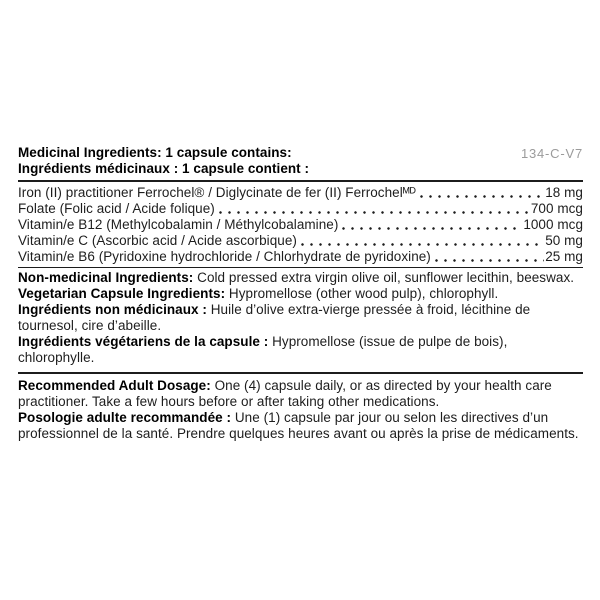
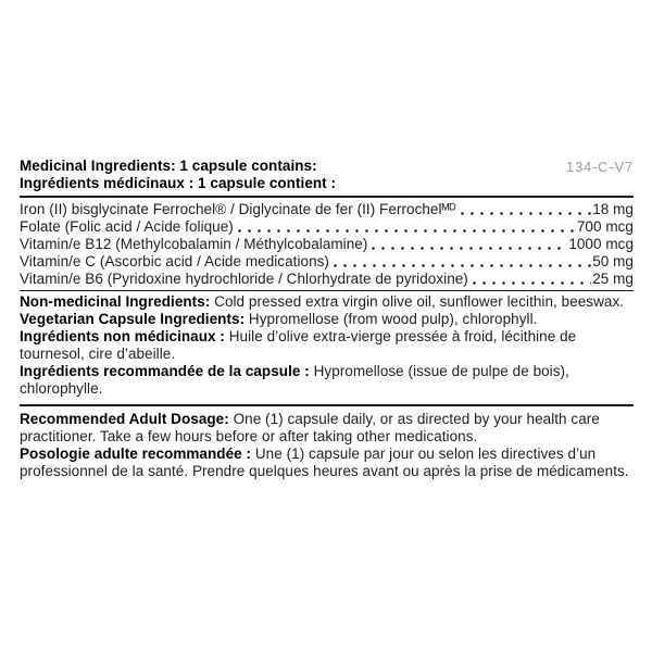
  Medicinal Ingredients: 1 capsule contains:
  Ingrédients médicinaux : 1 capsule contient :
  134-C-V7
- Iron (II) practitioner Ferrochel® / Diglycinate de fer (II) Ferrochelᴹᴰ
+ Iron (II) bisglycinate Ferrochel® / Diglycinate de fer (II) Ferrochelᴹᴰ
  18 mg
  Folate (Folic acid / Acide folique)
  700 mcg
  Vitamin/e B12 (Methylcobalamin / Méthylcobalamine)
  1000 mcg
- Vitamin/e C (Ascorbic acid / Acide ascorbique)
+ Vitamin/e C (Ascorbic acid / Acide medications)
  50 mg
  Vitamin/e B6 (Pyridoxine hydrochloride / Chlorhydrate de pyridoxine)
  25 mg
  Non-medicinal Ingredients: Cold pressed extra virgin olive oil, sunflower lecithin, beeswax.
- Vegetarian Capsule Ingredients: Hypromellose (other wood pulp), chlorophyll.
+ Vegetarian Capsule Ingredients: Hypromellose (from wood pulp), chlorophyll.
  Ingrédients non médicinaux : Huile d’olive extra-vierge pressée à froid, lécithine de tournesol, cire d’abeille.
- Ingrédients végétariens de la capsule : Hypromellose (issue de pulpe de bois), chlorophylle.
+ Ingrédients recommandée de la capsule : Hypromellose (issue de pulpe de bois), chlorophylle.
- Recommended Adult Dosage: One (4) capsule daily, or as directed by your health care practitioner. Take a few hours before or after taking other medications.
+ Recommended Adult Dosage: One (1) capsule daily, or as directed by your health care practitioner. Take a few hours before or after taking other medications.
  Posologie adulte recommandée : Une (1) capsule par jour ou selon les directives d’un professionnel de la santé. Prendre quelques heures avant ou après la prise de médicaments.
